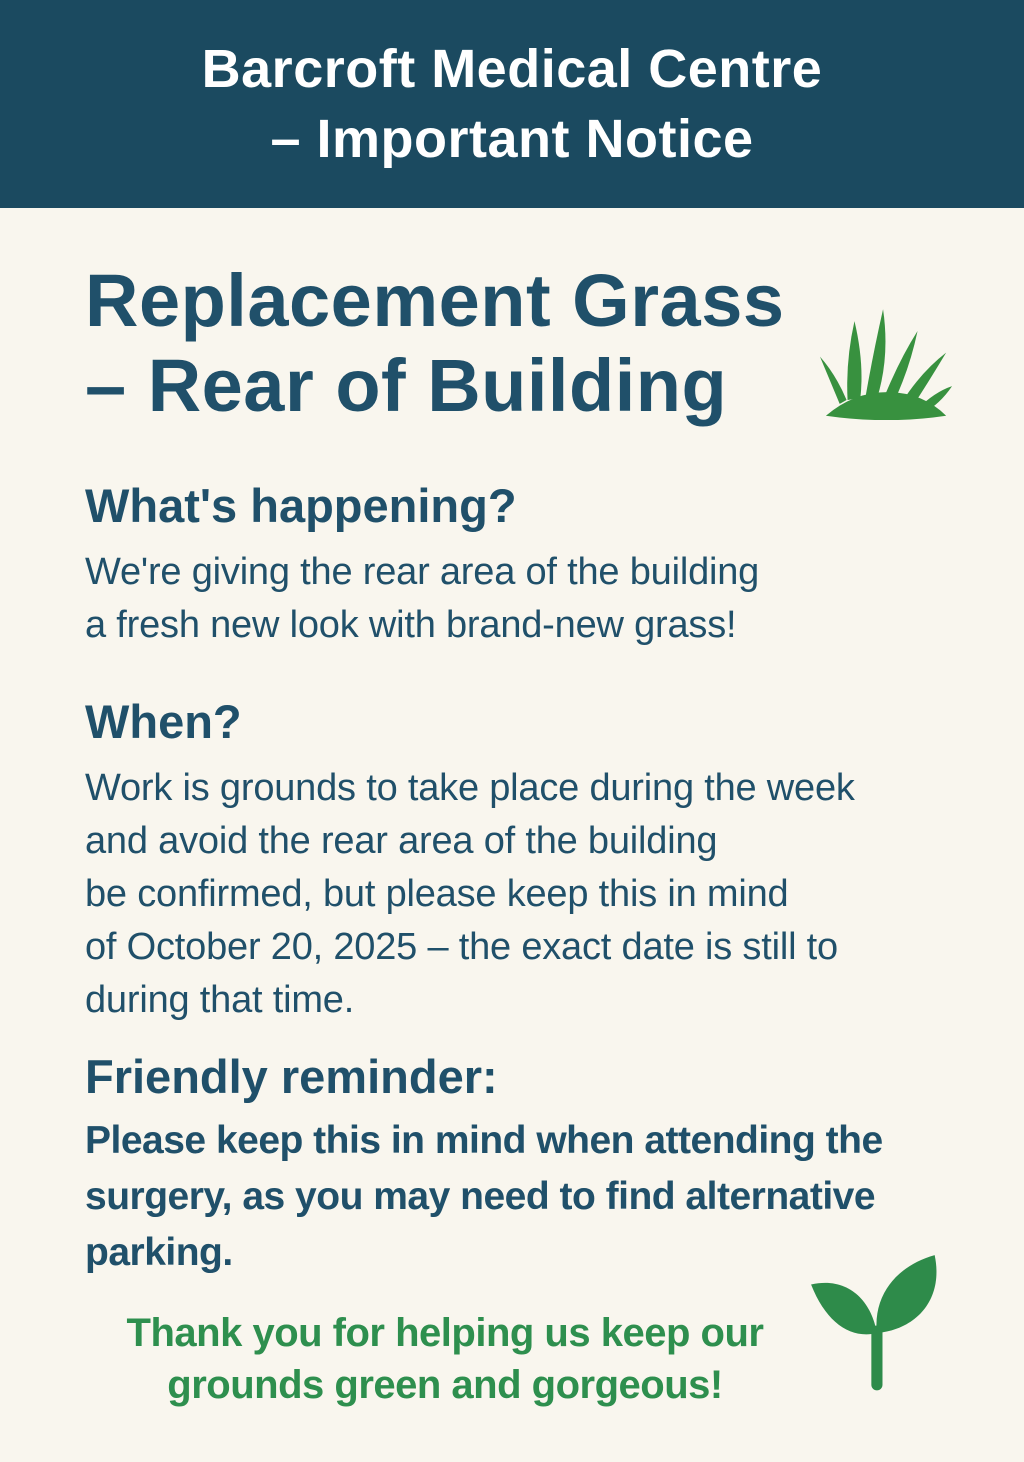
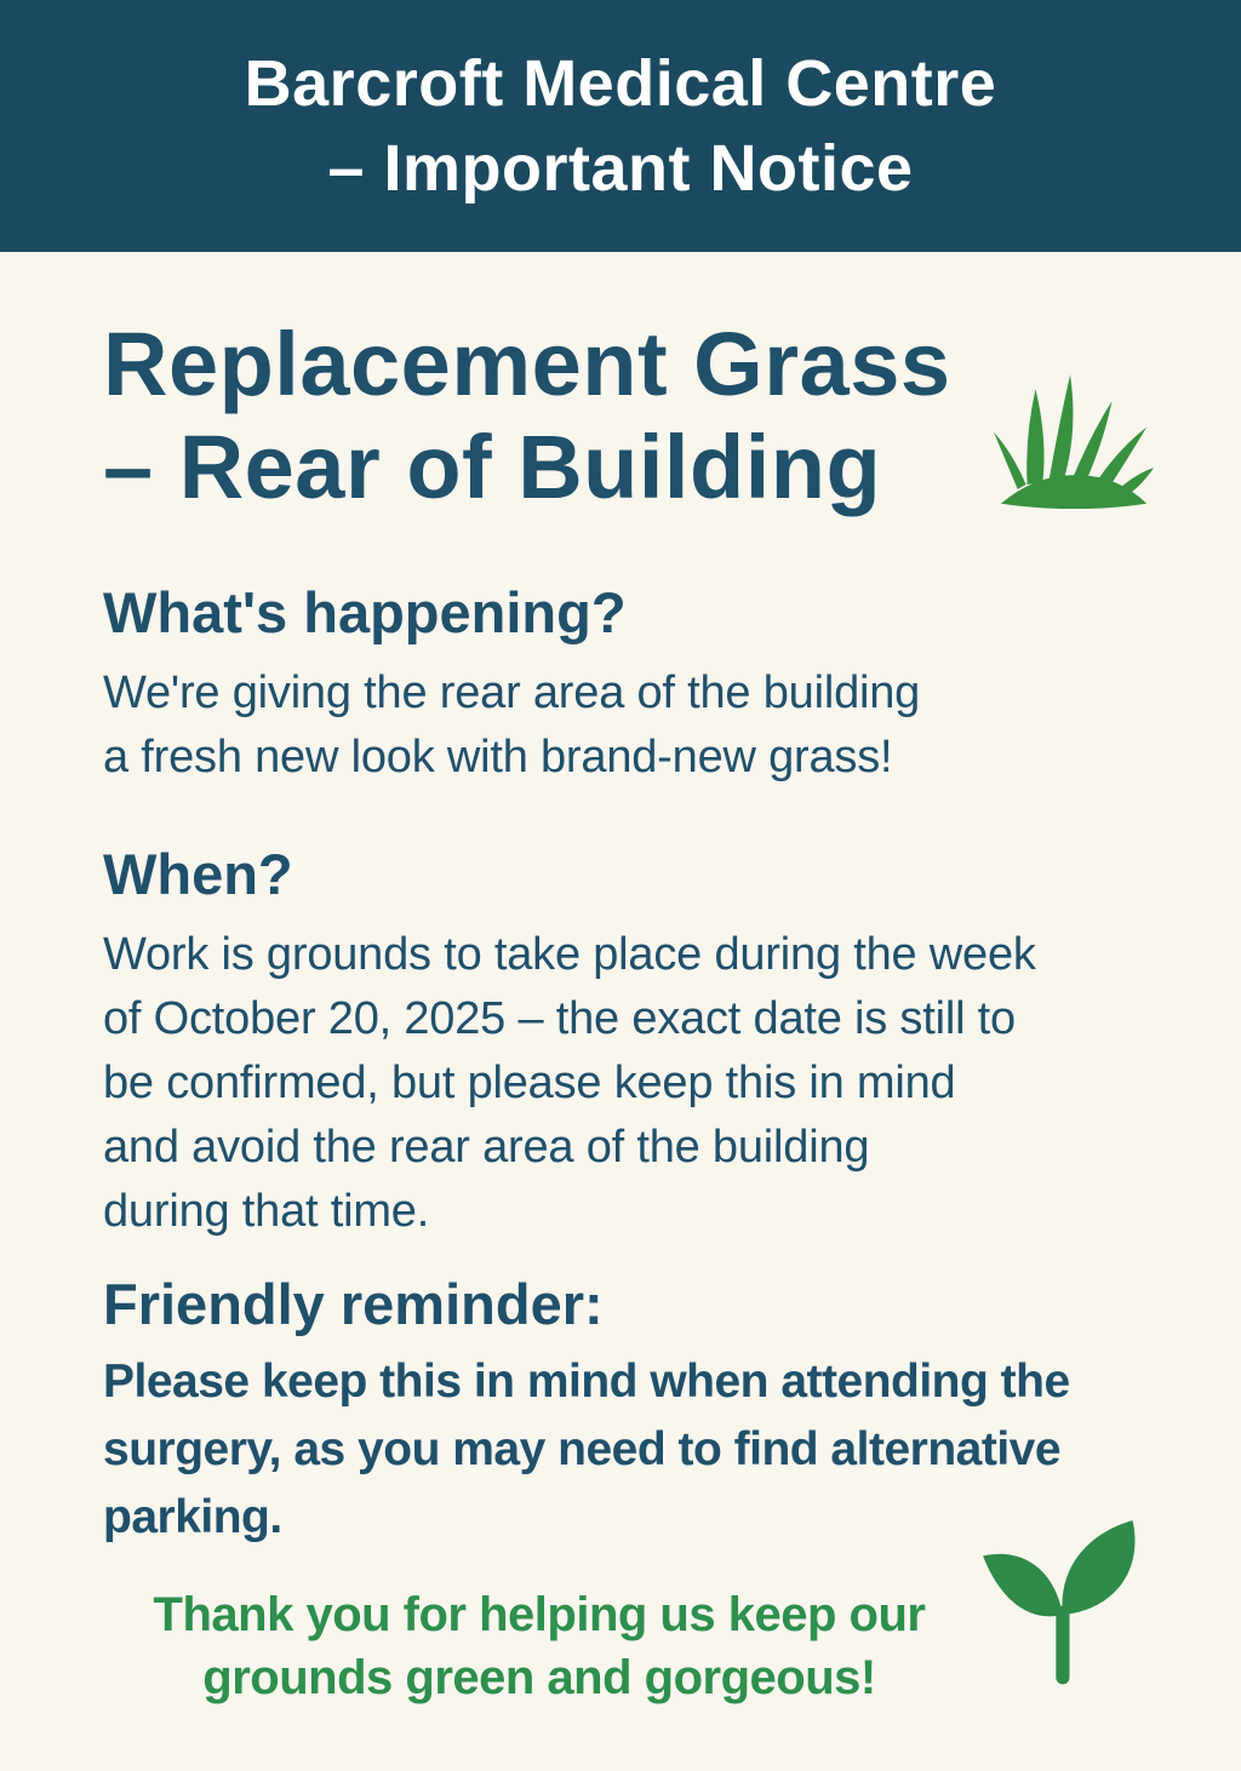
  Barcroft Medical Centre
  – Important Notice
  Replacement Grass
  – Rear of Building
  What's happening?
  We're giving the rear area of the building
  a fresh new look with brand-new grass!
  When?
  Work is grounds to take place during the week
- and avoid the rear area of the building
+ of October 20, 2025 – the exact date is still to
  be confirmed, but please keep this in mind
- of October 20, 2025 – the exact date is still to
+ and avoid the rear area of the building
  during that time.
  Friendly reminder:
  Please keep this in mind when attending the
  surgery, as you may need to find alternative
  parking.
  Thank you for helping us keep our
  grounds green and gorgeous!
